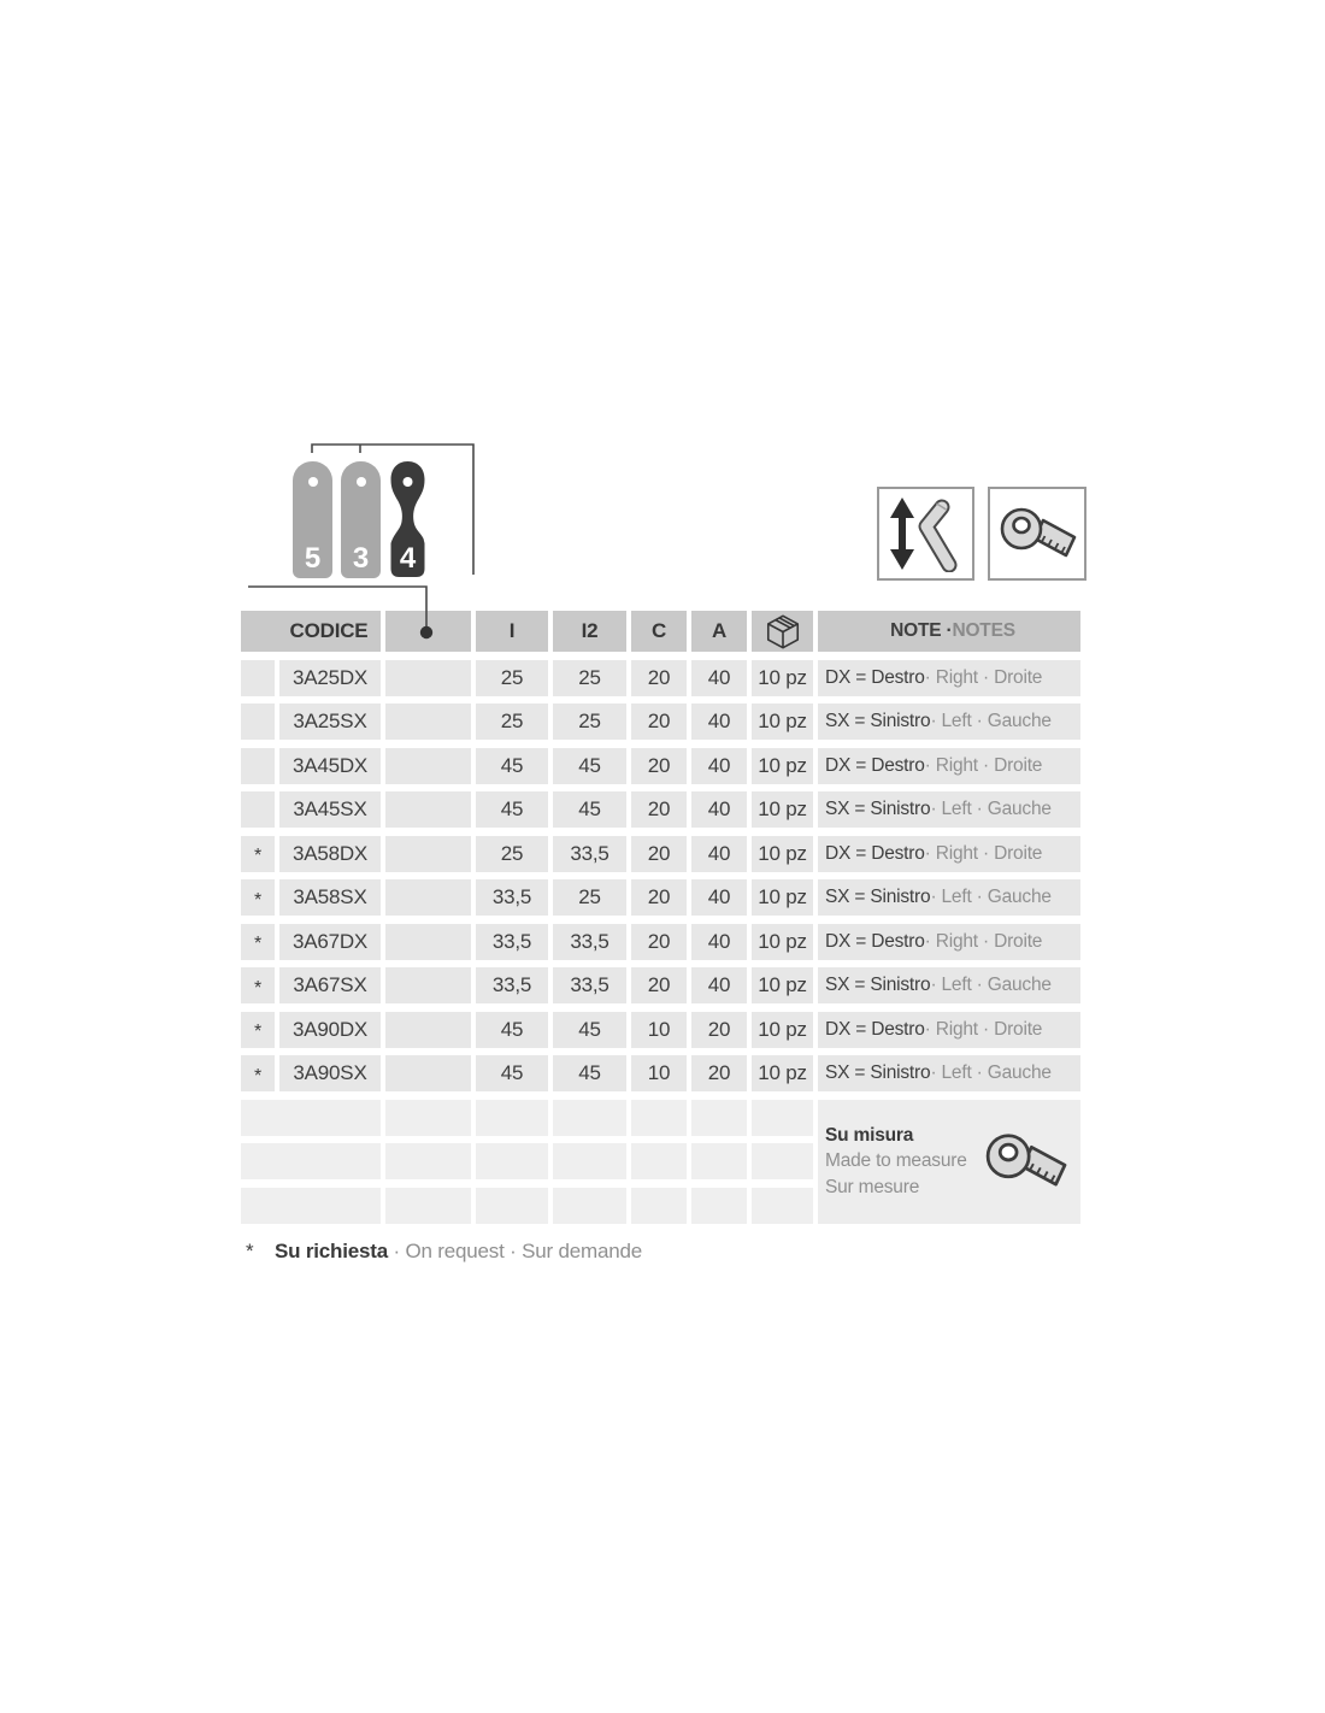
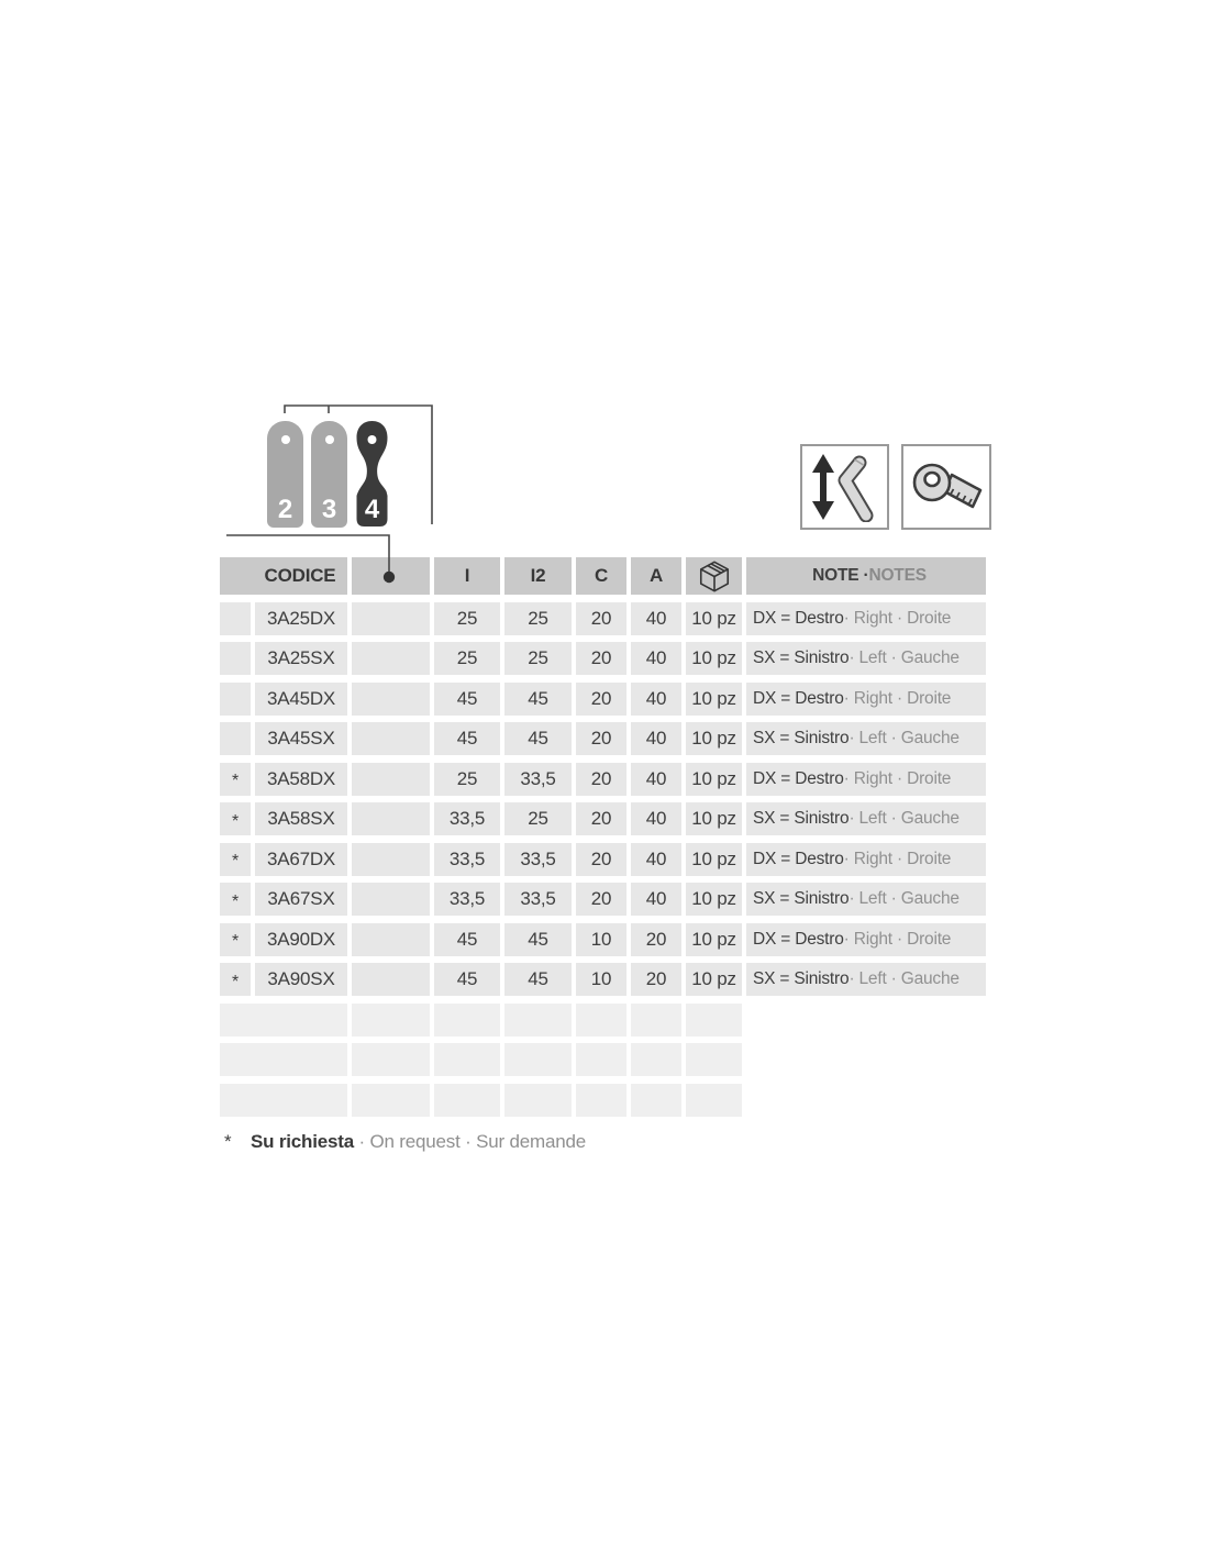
- 5
+ 2
  3
  4
  CODICE
  I
  I2
  C
  A
  NOTE ·
  NOTES
  3A25DX
  25
  25
  20
  40
  10 pz
  DX = Destro
  · Right · Droite
  3A25SX
  25
  25
  20
  40
  10 pz
  SX = Sinistro
  · Left · Gauche
  3A45DX
  45
  45
  20
  40
  10 pz
  DX = Destro
  · Right · Droite
  3A45SX
  45
  45
  20
  40
  10 pz
  SX = Sinistro
  · Left · Gauche
  *
  3A58DX
  25
  33,5
  20
  40
  10 pz
  DX = Destro
  · Right · Droite
  *
  3A58SX
  33,5
  25
  20
  40
  10 pz
  SX = Sinistro
  · Left · Gauche
  *
  3A67DX
  33,5
  33,5
  20
  40
  10 pz
  DX = Destro
  · Right · Droite
  *
  3A67SX
  33,5
  33,5
  20
  40
  10 pz
  SX = Sinistro
  · Left · Gauche
  *
  3A90DX
  45
  45
  10
  20
  10 pz
  DX = Destro
  · Right · Droite
  *
  3A90SX
  45
  45
  10
  20
  10 pz
  SX = Sinistro
  · Left · Gauche
- Su misura
- Made to measure
- Sur mesure
  *
  Su richiesta · On request · Sur demande
